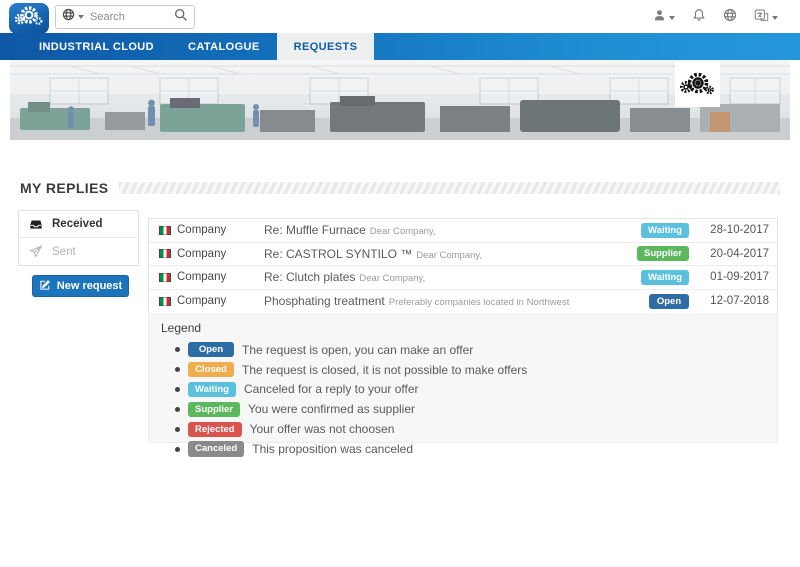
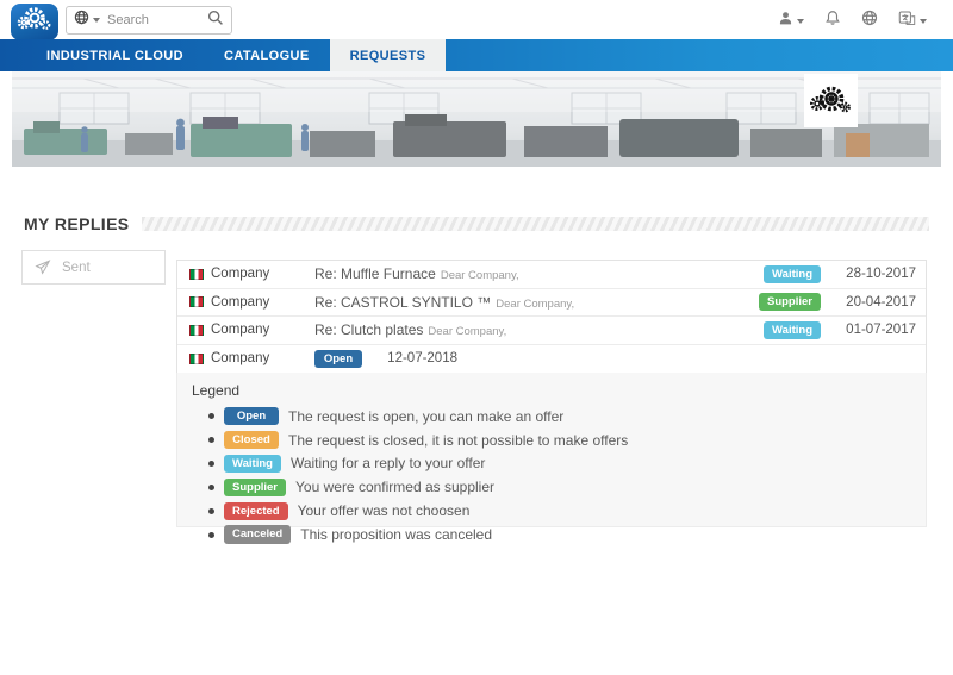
  Search
  INDUSTRIAL CLOUD
  CATALOGUE
  REQUESTS
  MY REPLIES
- Received
  Sent
- New request
  Company
  Re: Muffle Furnace Dear Company,
  Waiting
  28-10-2017
  Company
  Re: CASTROL SYNTILO ™ Dear Company,
  Supplier
  20-04-2017
  Company
  Re: Clutch plates Dear Company,
  Waiting
- 01-09-2017
+ 01-07-2017
  Company
- Phosphating treatment Preferably companies located in Northwest
  Open
  12-07-2018
  Legend
  Open
  The request is open, you can make an offer
  Closed
  The request is closed, it is not possible to make offers
  Waiting
- Canceled for a reply to your offer
+ Waiting for a reply to your offer
  Supplier
  You were confirmed as supplier
  Rejected
  Your offer was not choosen
  Canceled
  This proposition was canceled
